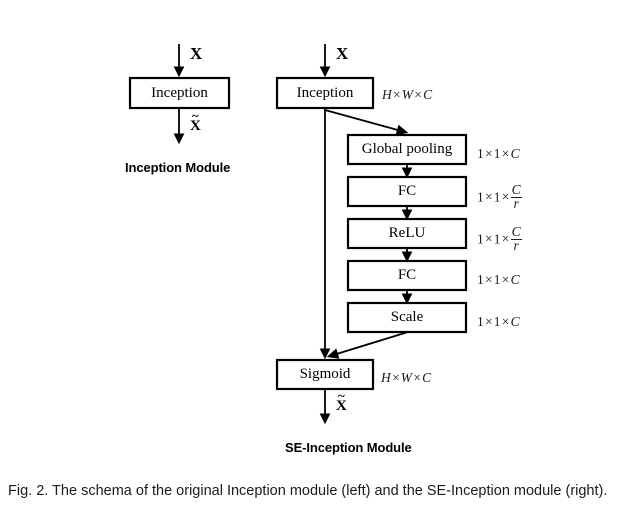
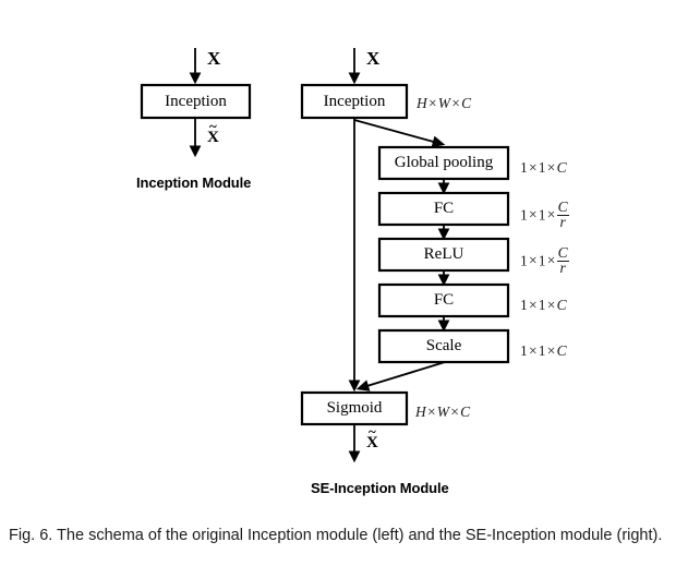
  X
  Inception
  ~
  X
  Inception Module
  X
  Inception
  H×W×C
  Global pooling
  1×1×C
  FC
  1×1×
  C
  r
  ReLU
  1×1×
  C
  r
  FC
  1×1×C
  Scale
  1×1×C
  Sigmoid
  H×W×C
  ~
  X
  SE-Inception Module
- Fig. 2. The schema of the original Inception module (left) and the SE-Inception module (right).
+ Fig. 6. The schema of the original Inception module (left) and the SE-Inception module (right).
